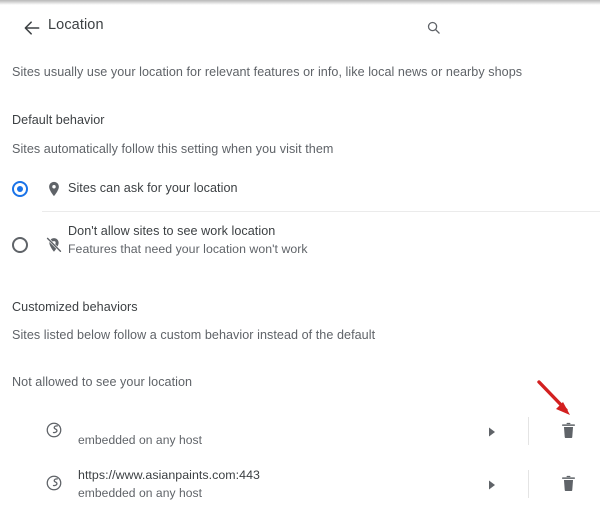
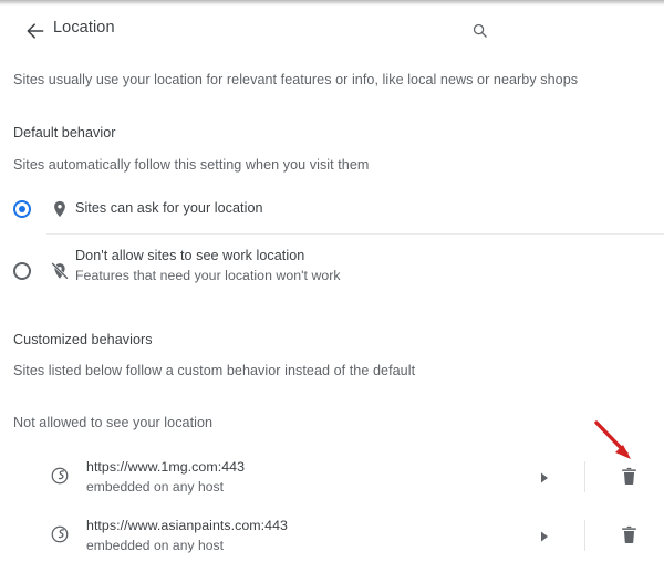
  Location
  Sites usually use your location for relevant features or info, like local news or nearby shops
  Default behavior
  Sites automatically follow this setting when you visit them
  Sites can ask for your location
  Don't allow sites to see work location
  Features that need your location won't work
  Customized behaviors
  Sites listed below follow a custom behavior instead of the default
  Not allowed to see your location
+ https://www.1mg.com:443
  embedded on any host
  https://www.asianpaints.com:443
  embedded on any host
